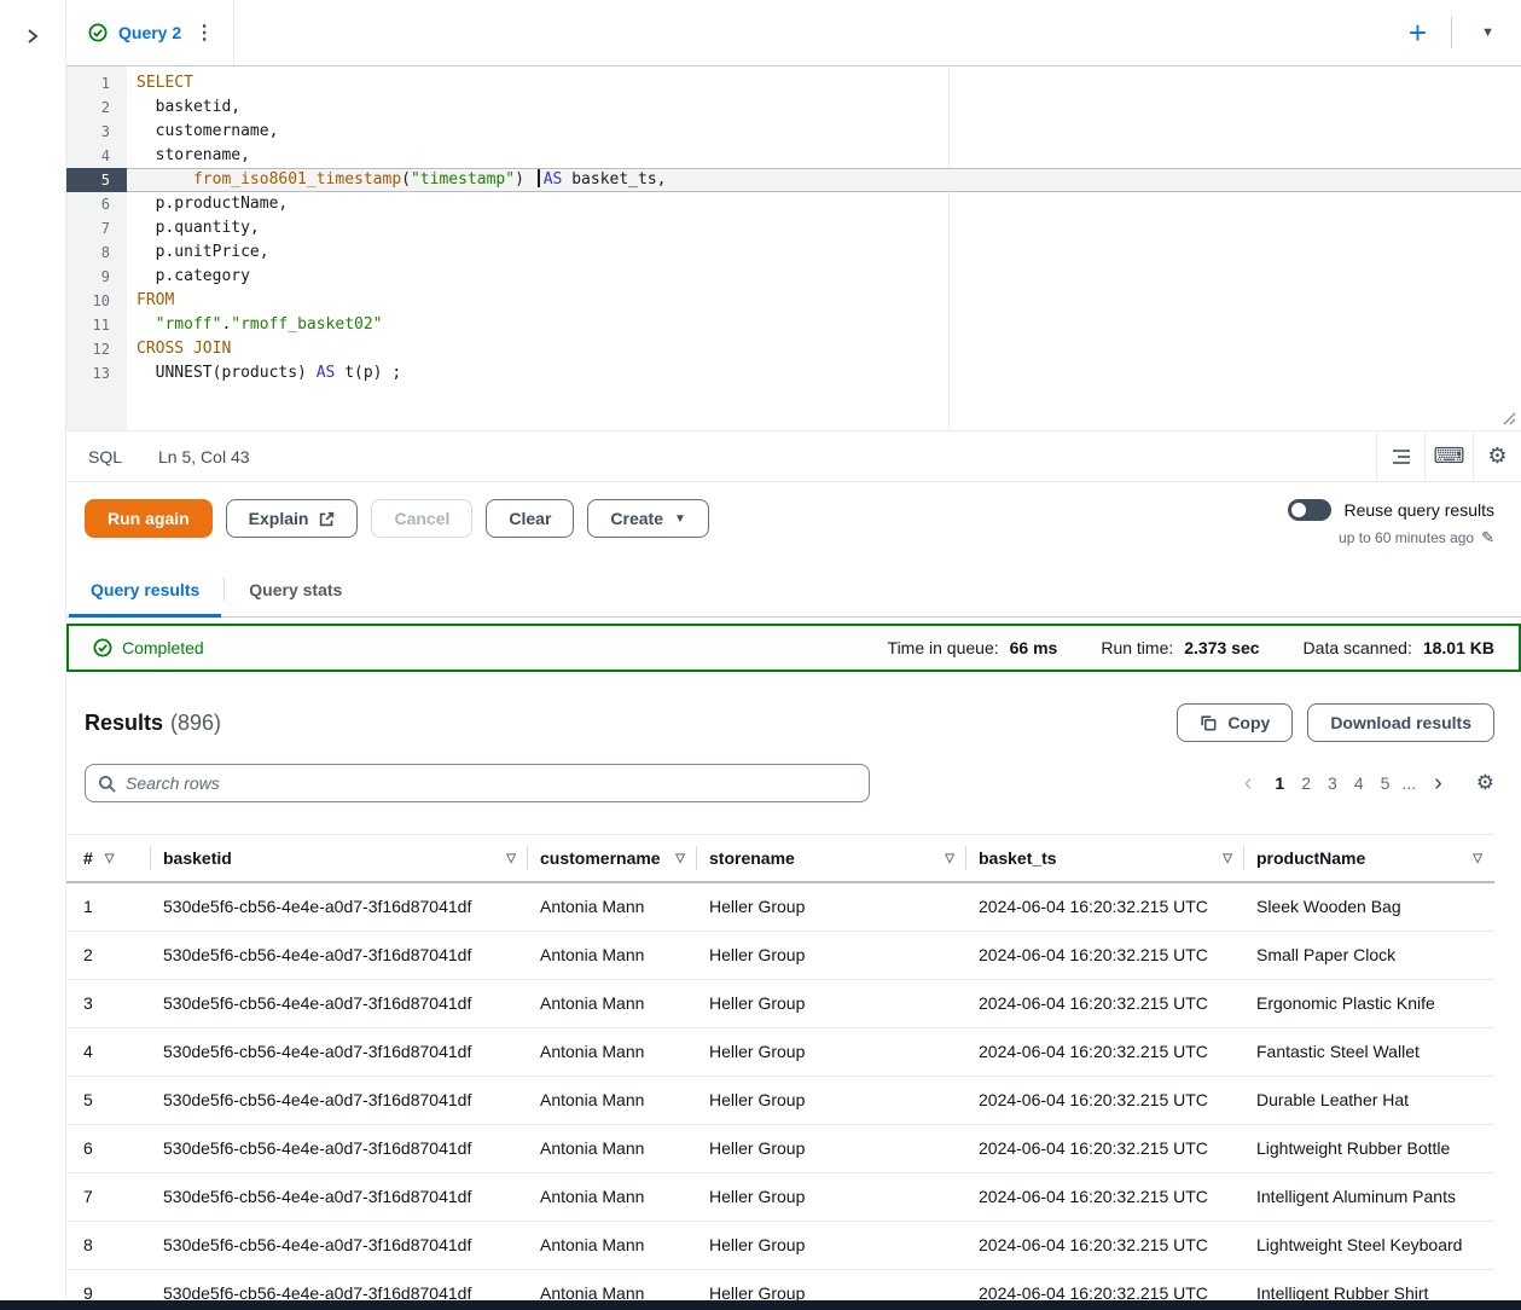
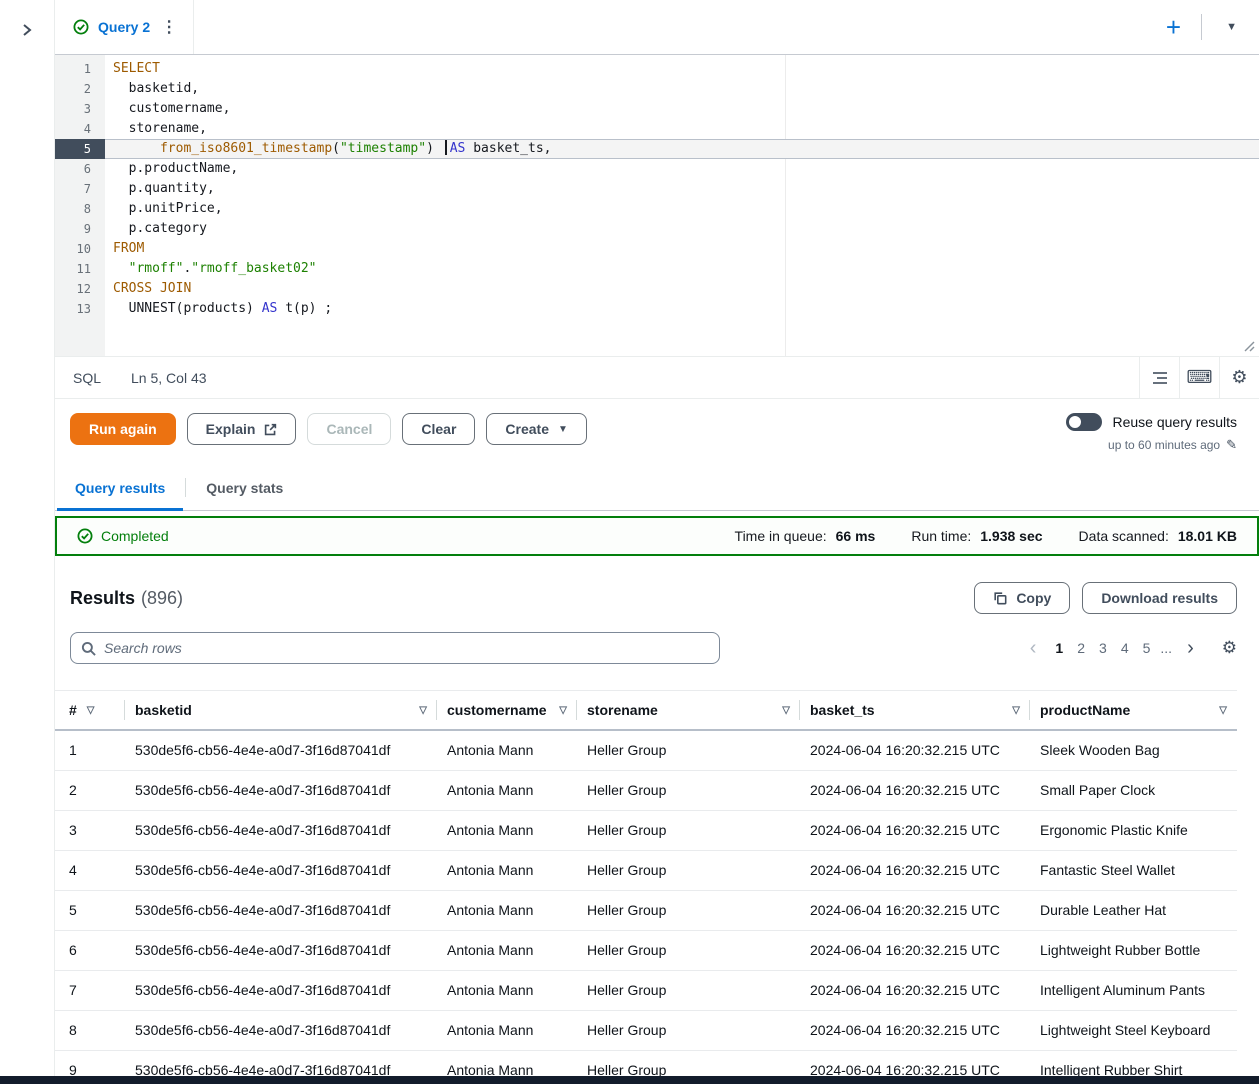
  Query 2
  ⋮
  +
  ▼
  1
  SELECT
  2
  basketid,
  3
  customername,
  4
  storename,
  5
  from_iso8601_timestamp("timestamp") AS basket_ts,
  6
  p.productName,
  7
  p.quantity,
  8
  p.unitPrice,
  9
  p.category
  10
  FROM
  11
  "rmoff"."rmoff_basket02"
  12
  CROSS JOIN
  13
  UNNEST(products) AS t(p) ;
  SQL
  Ln 5, Col 43
  ⌨
  ⚙
  Run again
  Explain
  Cancel
  Clear
  Create
  ▼
  Reuse query results
  up to 60 minutes ago
  ✎
  Query results
  Query stats
  Completed
  Time in queue:
  66 ms
  Run time:
- 2.373 sec
+ 1.938 sec
  Data scanned:
  18.01 KB
  Results
  (896)
  Copy
  Download results
  Search rows
  ‹
  1
  2
  3
  4
  5
  ...
  ›
  ⚙
  # ▽	basketid ▽	customername ▽	storename ▽	basket_ts ▽	productName ▽
  1	530de5f6-cb56-4e4e-a0d7-3f16d87041df	Antonia Mann	Heller Group	2024-06-04 16:20:32.215 UTC	Sleek Wooden Bag
  2	530de5f6-cb56-4e4e-a0d7-3f16d87041df	Antonia Mann	Heller Group	2024-06-04 16:20:32.215 UTC	Small Paper Clock
  3	530de5f6-cb56-4e4e-a0d7-3f16d87041df	Antonia Mann	Heller Group	2024-06-04 16:20:32.215 UTC	Ergonomic Plastic Knife
  4	530de5f6-cb56-4e4e-a0d7-3f16d87041df	Antonia Mann	Heller Group	2024-06-04 16:20:32.215 UTC	Fantastic Steel Wallet
  5	530de5f6-cb56-4e4e-a0d7-3f16d87041df	Antonia Mann	Heller Group	2024-06-04 16:20:32.215 UTC	Durable Leather Hat
  6	530de5f6-cb56-4e4e-a0d7-3f16d87041df	Antonia Mann	Heller Group	2024-06-04 16:20:32.215 UTC	Lightweight Rubber Bottle
  7	530de5f6-cb56-4e4e-a0d7-3f16d87041df	Antonia Mann	Heller Group	2024-06-04 16:20:32.215 UTC	Intelligent Aluminum Pants
  8	530de5f6-cb56-4e4e-a0d7-3f16d87041df	Antonia Mann	Heller Group	2024-06-04 16:20:32.215 UTC	Lightweight Steel Keyboard
  9	530de5f6-cb56-4e4e-a0d7-3f16d87041df	Antonia Mann	Heller Group	2024-06-04 16:20:32.215 UTC	Intelligent Rubber Shirt
